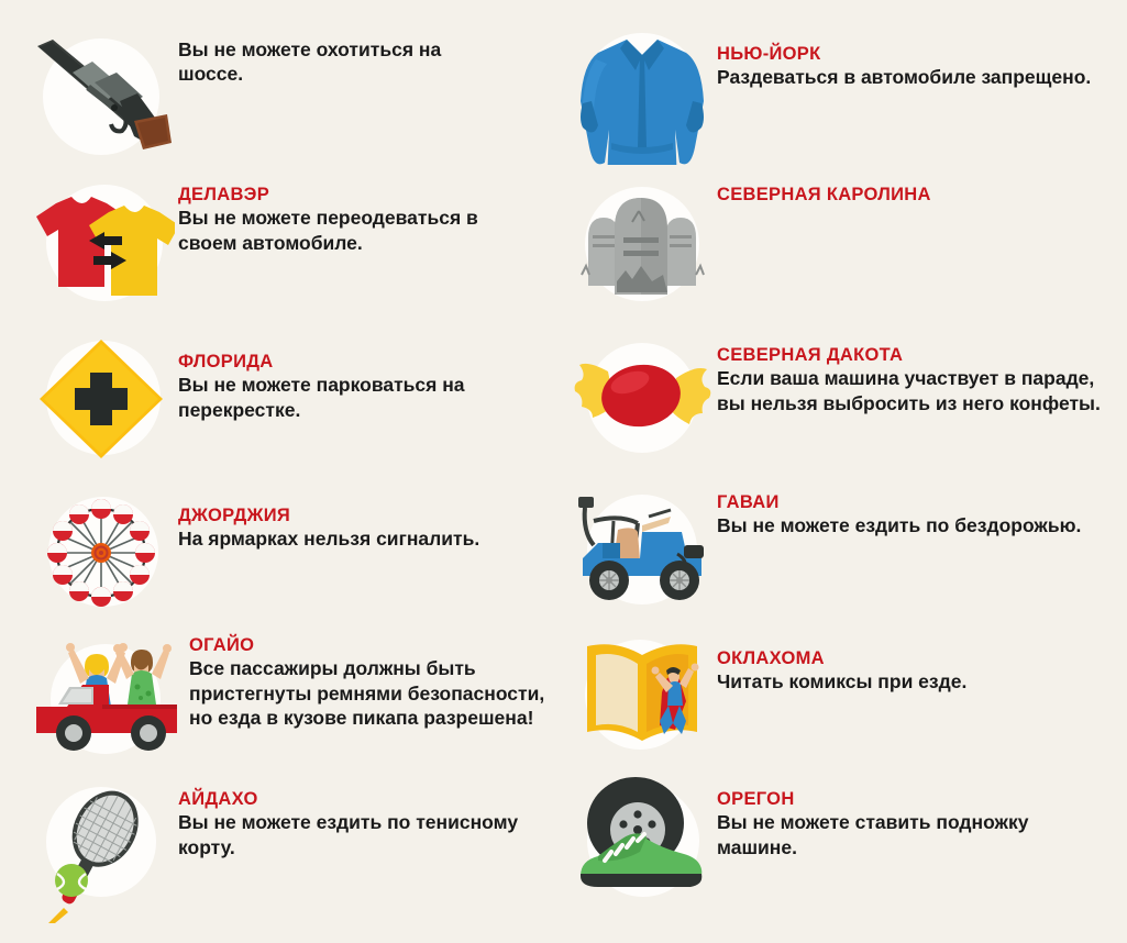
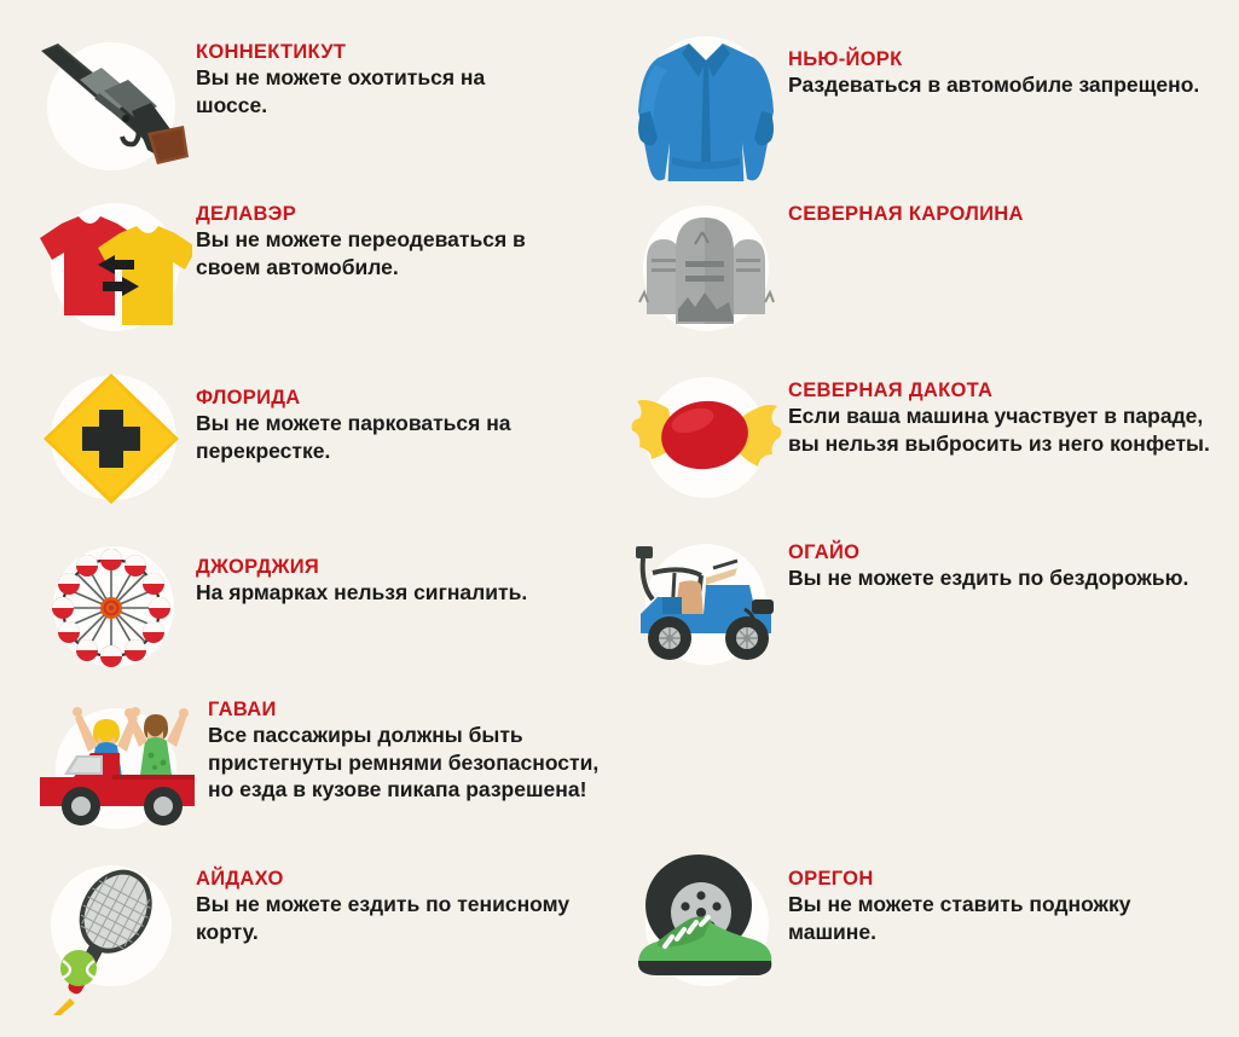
+ КОННЕКТИКУТ
  Вы не можете охотиться на
  шоссе.
  НЬЮ-ЙОРК
  Раздеваться в автомобиле запрещено.
  ДЕЛАВЭР
  Вы не можете переодеваться в
  своем автомобиле.
  СЕВЕРНАЯ КАРОЛИНА
  ФЛОРИДА
  Вы не можете парковаться на
  перекрестке.
  СЕВЕРНАЯ ДАКОТА
  Если ваша машина участвует в параде,
  вы нельзя выбросить из него конфеты.
  ДЖОРДЖИЯ
  На ярмарках нельзя сигналить.
- ГАВАИ
+ ОГАЙО
  Вы не можете ездить по бездорожью.
- ОГАЙО
+ ГАВАИ
  Все пассажиры должны быть
  пристегнуты ремнями безопасности,
  но езда в кузове пикапа разрешена!
- ОКЛАХОМА
- Читать комиксы при езде.
  АЙДАХО
  Вы не можете ездить по тенисному
  корту.
  ОРЕГОН
  Вы не можете ставить подножку
  машине.
